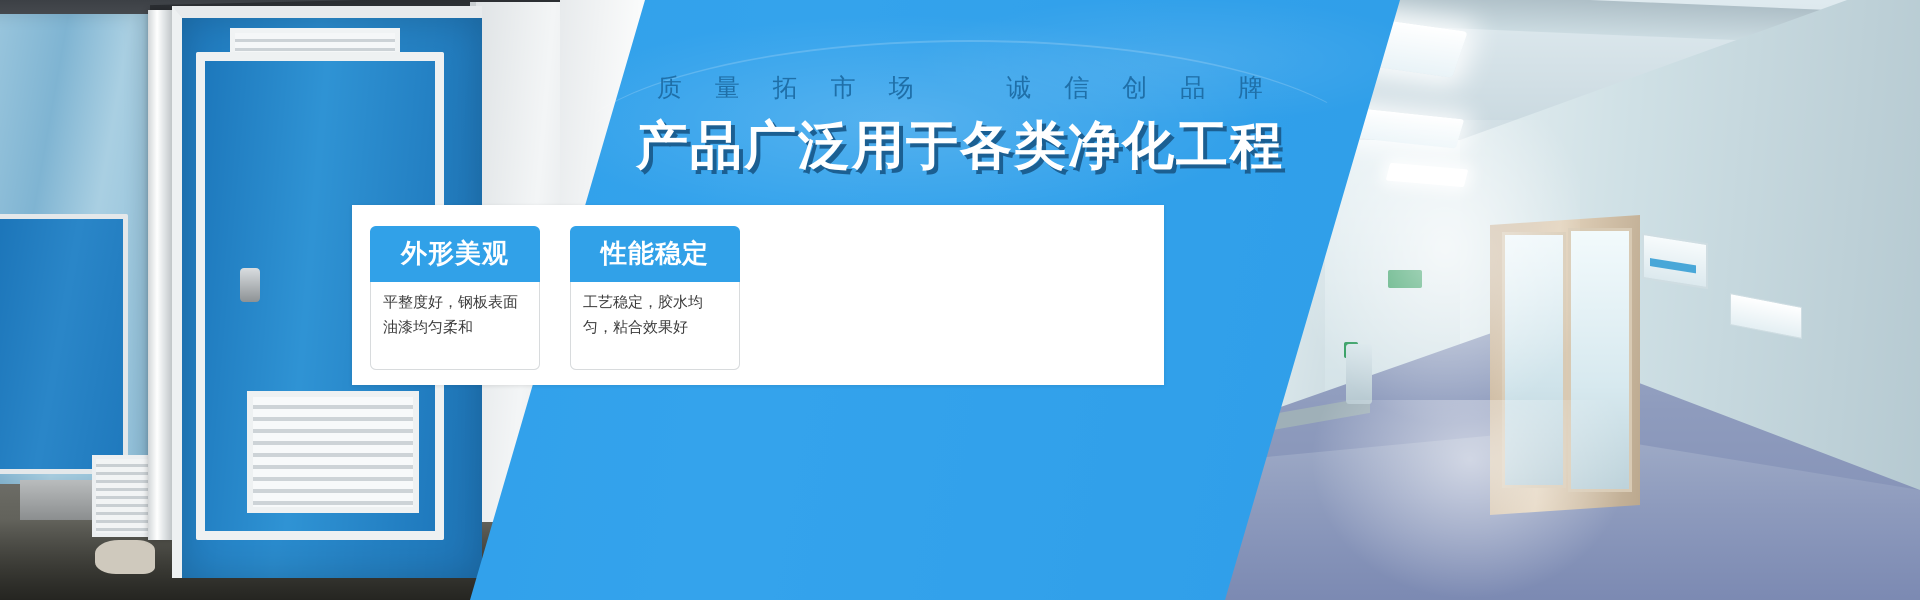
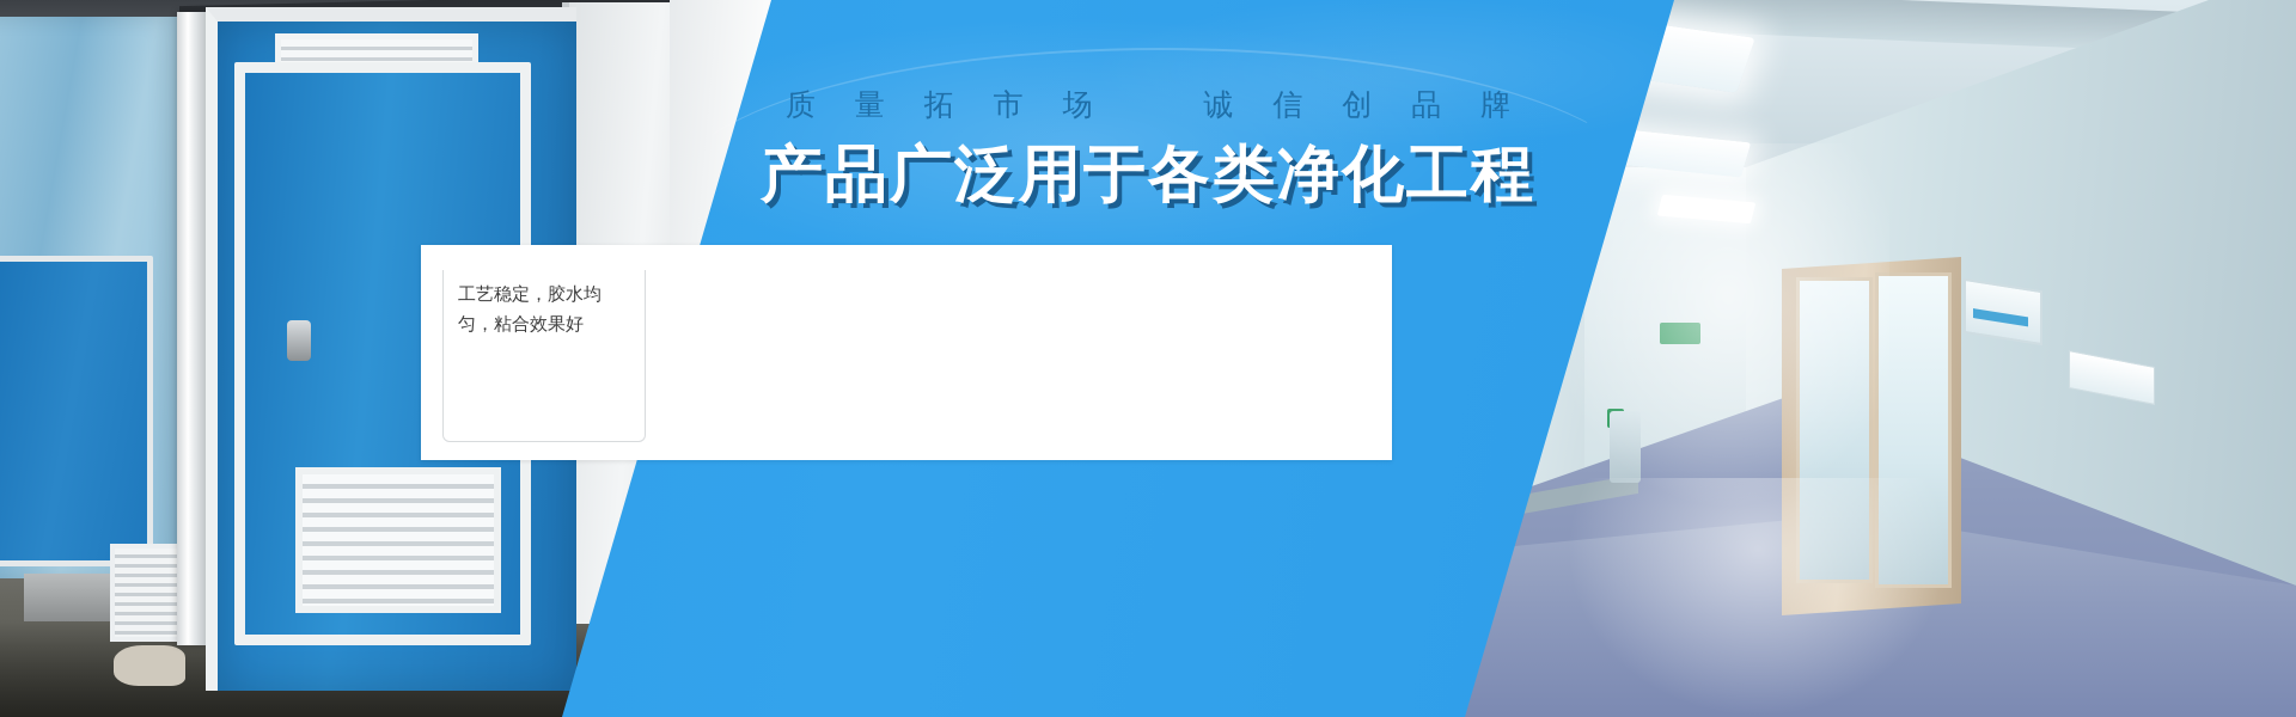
  质 量 拓 市 场 诚 信 创 品 牌
  产品广泛用于各类净化工程
- 外形美观
- 平整度好，钢板表面油漆均匀柔和
- 性能稳定
  工艺稳定，胶水均匀，粘合效果好
